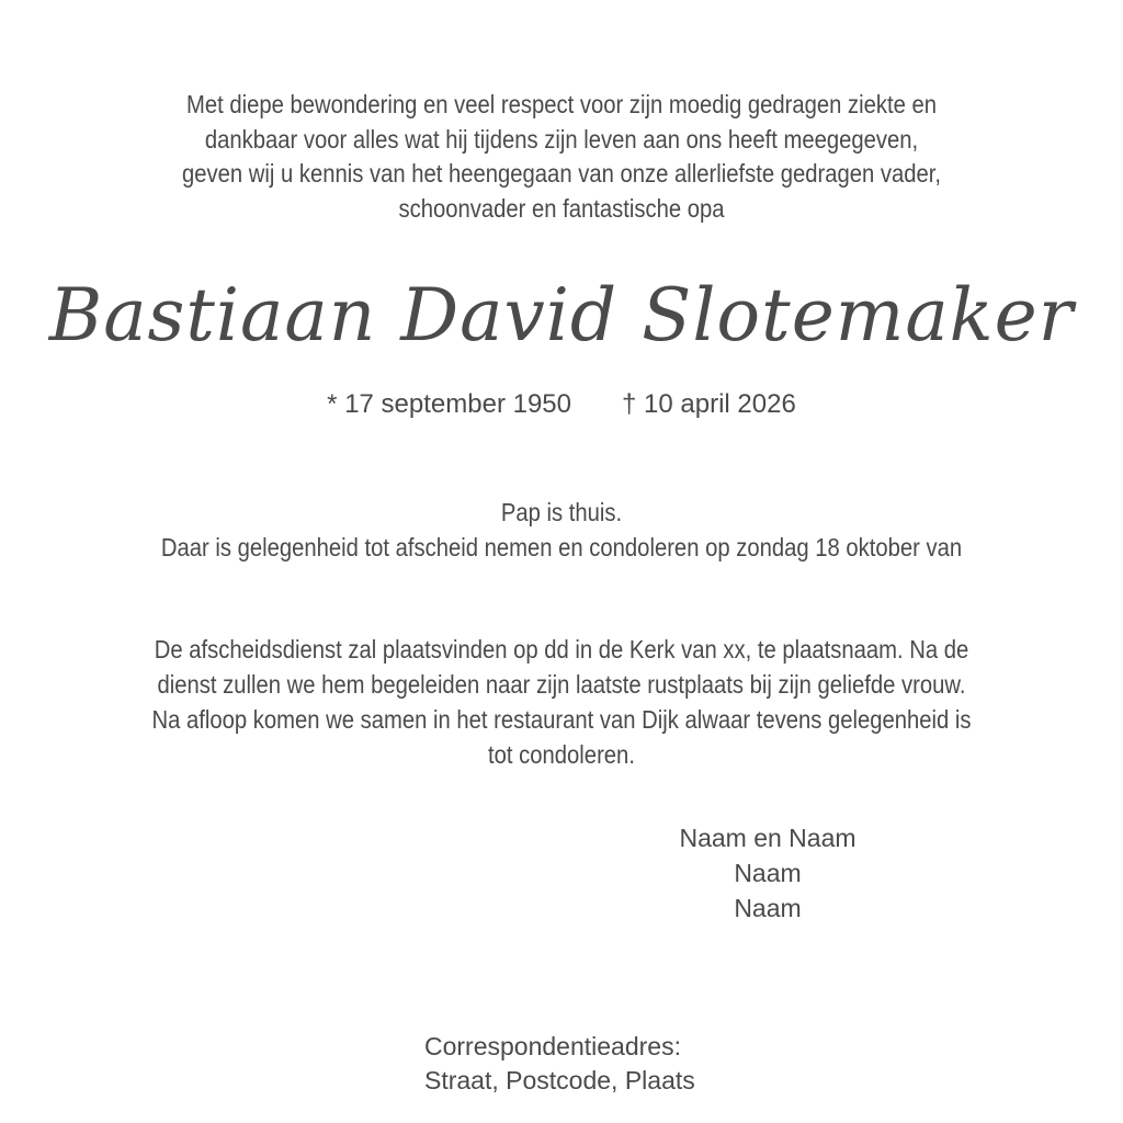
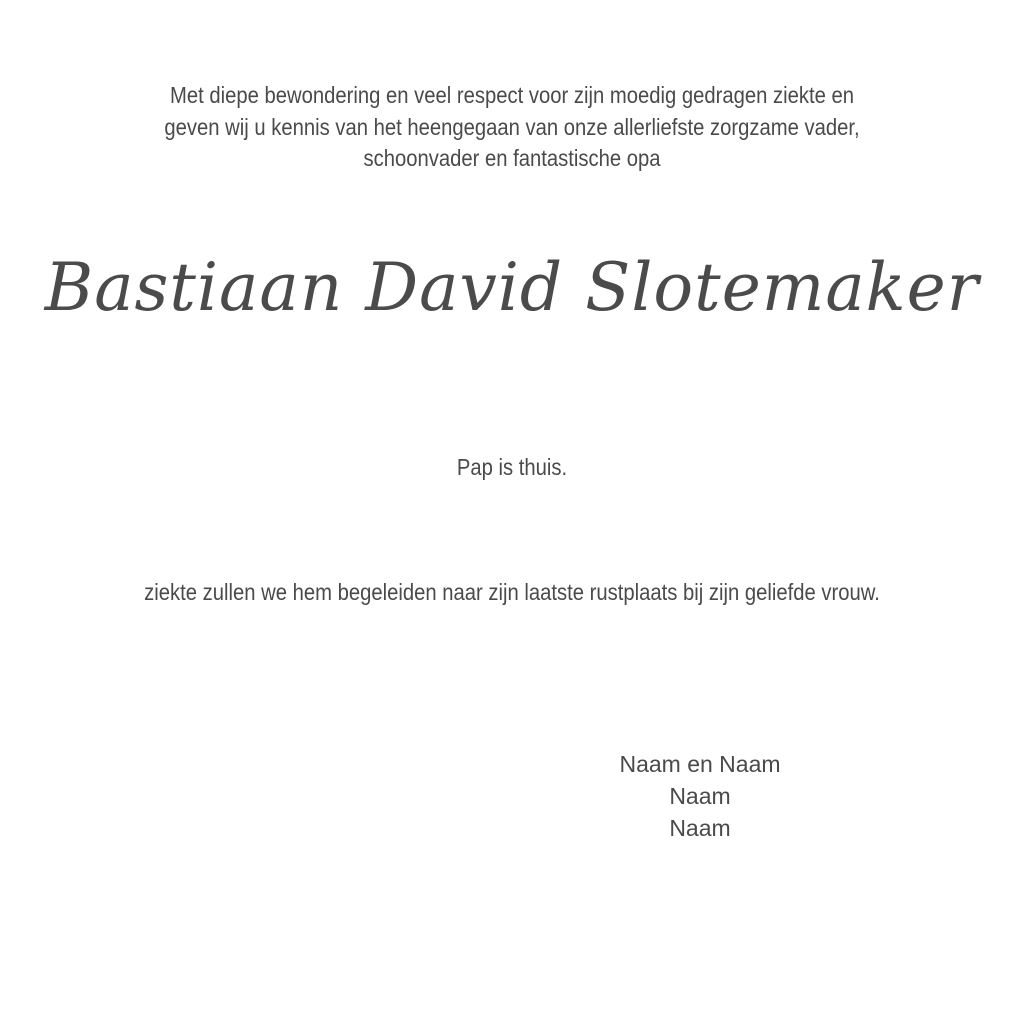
  Met diepe bewondering en veel respect voor zijn moedig gedragen ziekte en
- dankbaar voor alles wat hij tijdens zijn leven aan ons heeft meegegeven,
- geven wij u kennis van het heengegaan van onze allerliefste gedragen vader,
+ geven wij u kennis van het heengegaan van onze allerliefste zorgzame vader,
  schoonvader en fantastische opa
  Bastiaan David Slotemaker
- * 17 september 1950
- † 10 april 2026
  Pap is thuis.
- Daar is gelegenheid tot afscheid nemen en condoleren op zondag 18 oktober van
- De afscheidsdienst zal plaatsvinden op dd in de Kerk van xx, te plaatsnaam. Na de
- dienst zullen we hem begeleiden naar zijn laatste rustplaats bij zijn geliefde vrouw.
+ ziekte zullen we hem begeleiden naar zijn laatste rustplaats bij zijn geliefde vrouw.
- Na afloop komen we samen in het restaurant van Dijk alwaar tevens gelegenheid is
- tot condoleren.
  Naam en Naam
  Naam
  Naam
- Correspondentieadres:
- Straat, Postcode, Plaats
